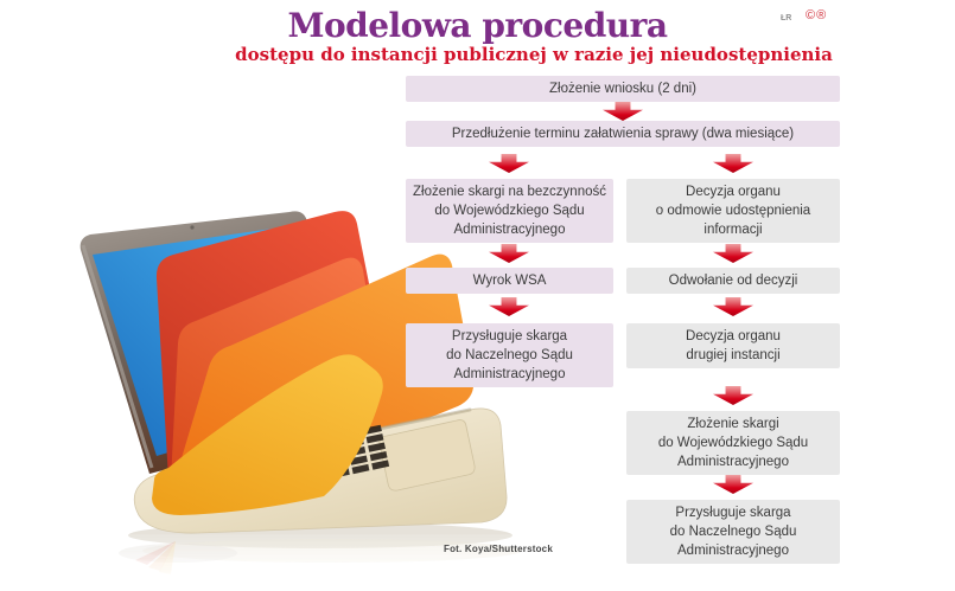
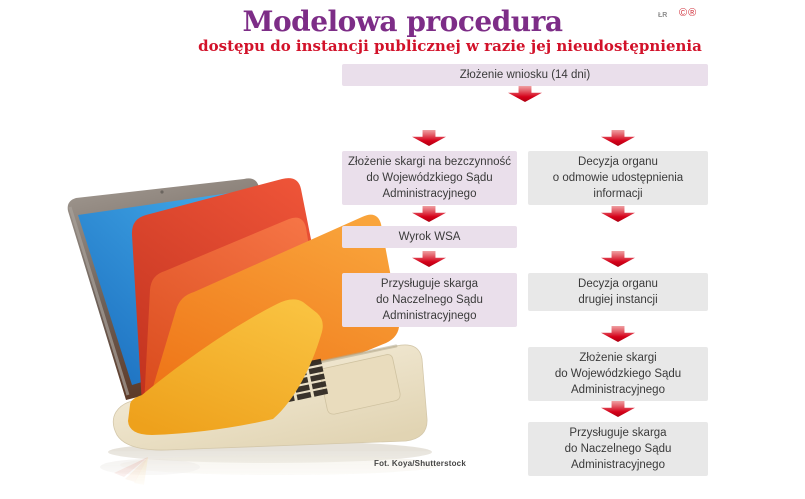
  Modelowa procedura
  dostępu do instancji publicznej w razie jej nieudostępnienia
  ©
  ®
- Złożenie wniosku (2 dni)
+ Złożenie wniosku (14 dni)
- Przedłużenie terminu załatwienia sprawy (dwa miesiące)
  Złożenie skargi na bezczynność
  do Wojewódzkiego Sądu
  Administracyjnego
  Decyzja organu
  o odmowie udostępnienia
  informacji
  Wyrok WSA
- Odwołanie od decyzji
  Przysługuje skarga
  do Naczelnego Sądu
  Administracyjnego
  Decyzja organu
  drugiej instancji
  Złożenie skargi
  do Wojewódzkiego Sądu
  Administracyjnego
  Przysługuje skarga
  do Naczelnego Sądu
  Administracyjnego
  Fot. Koya/Shutterstock
